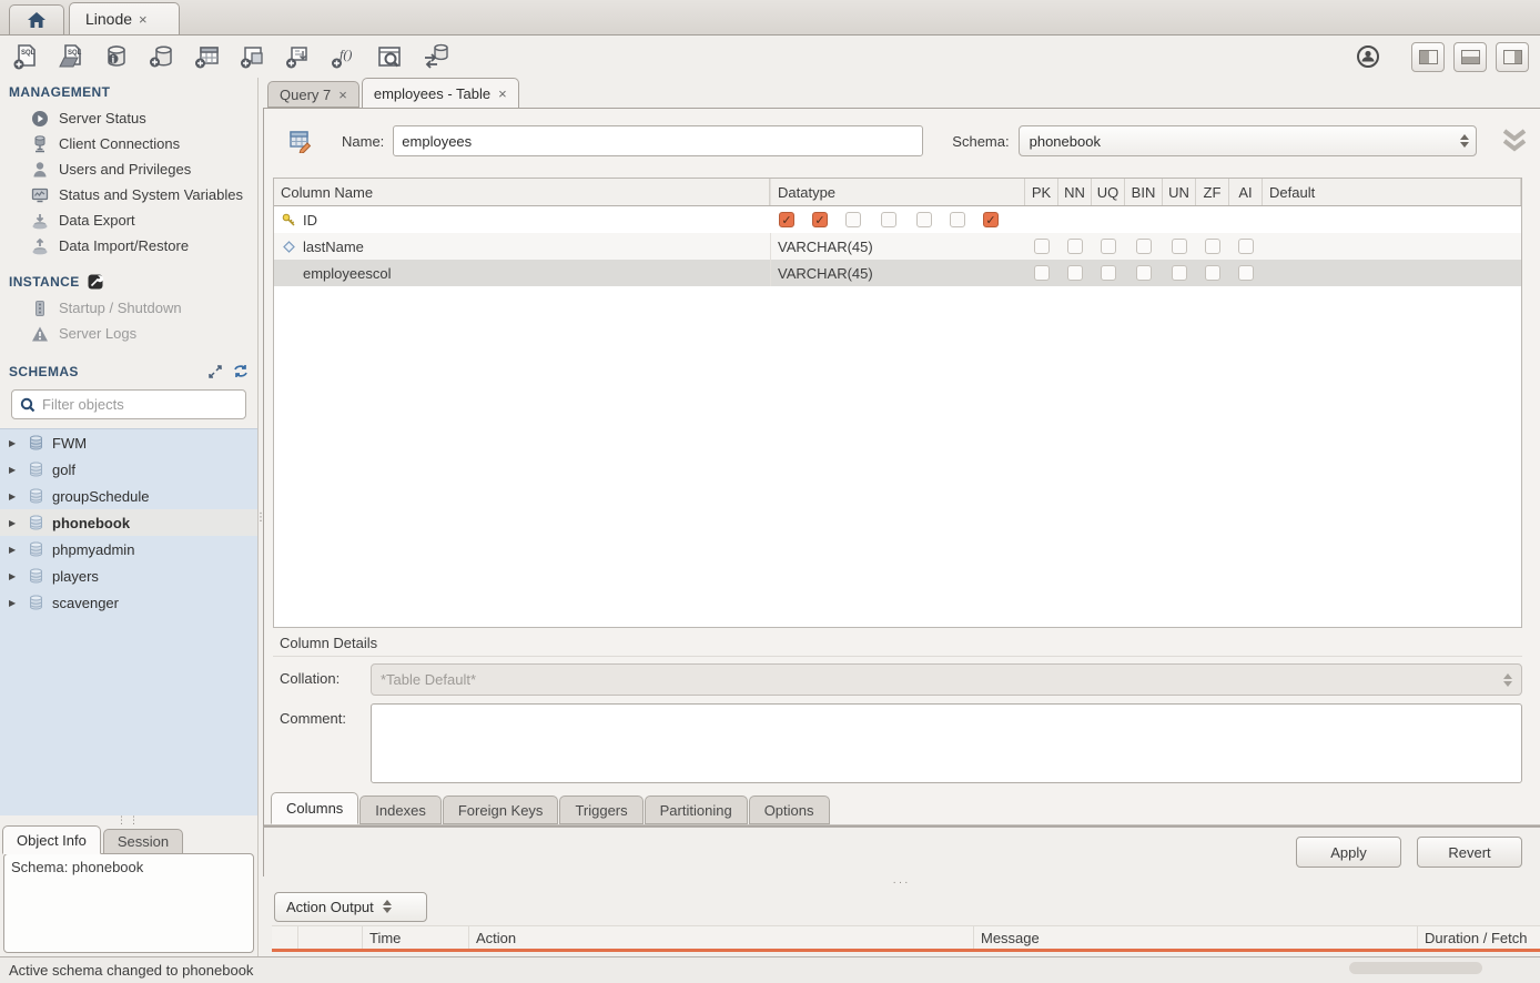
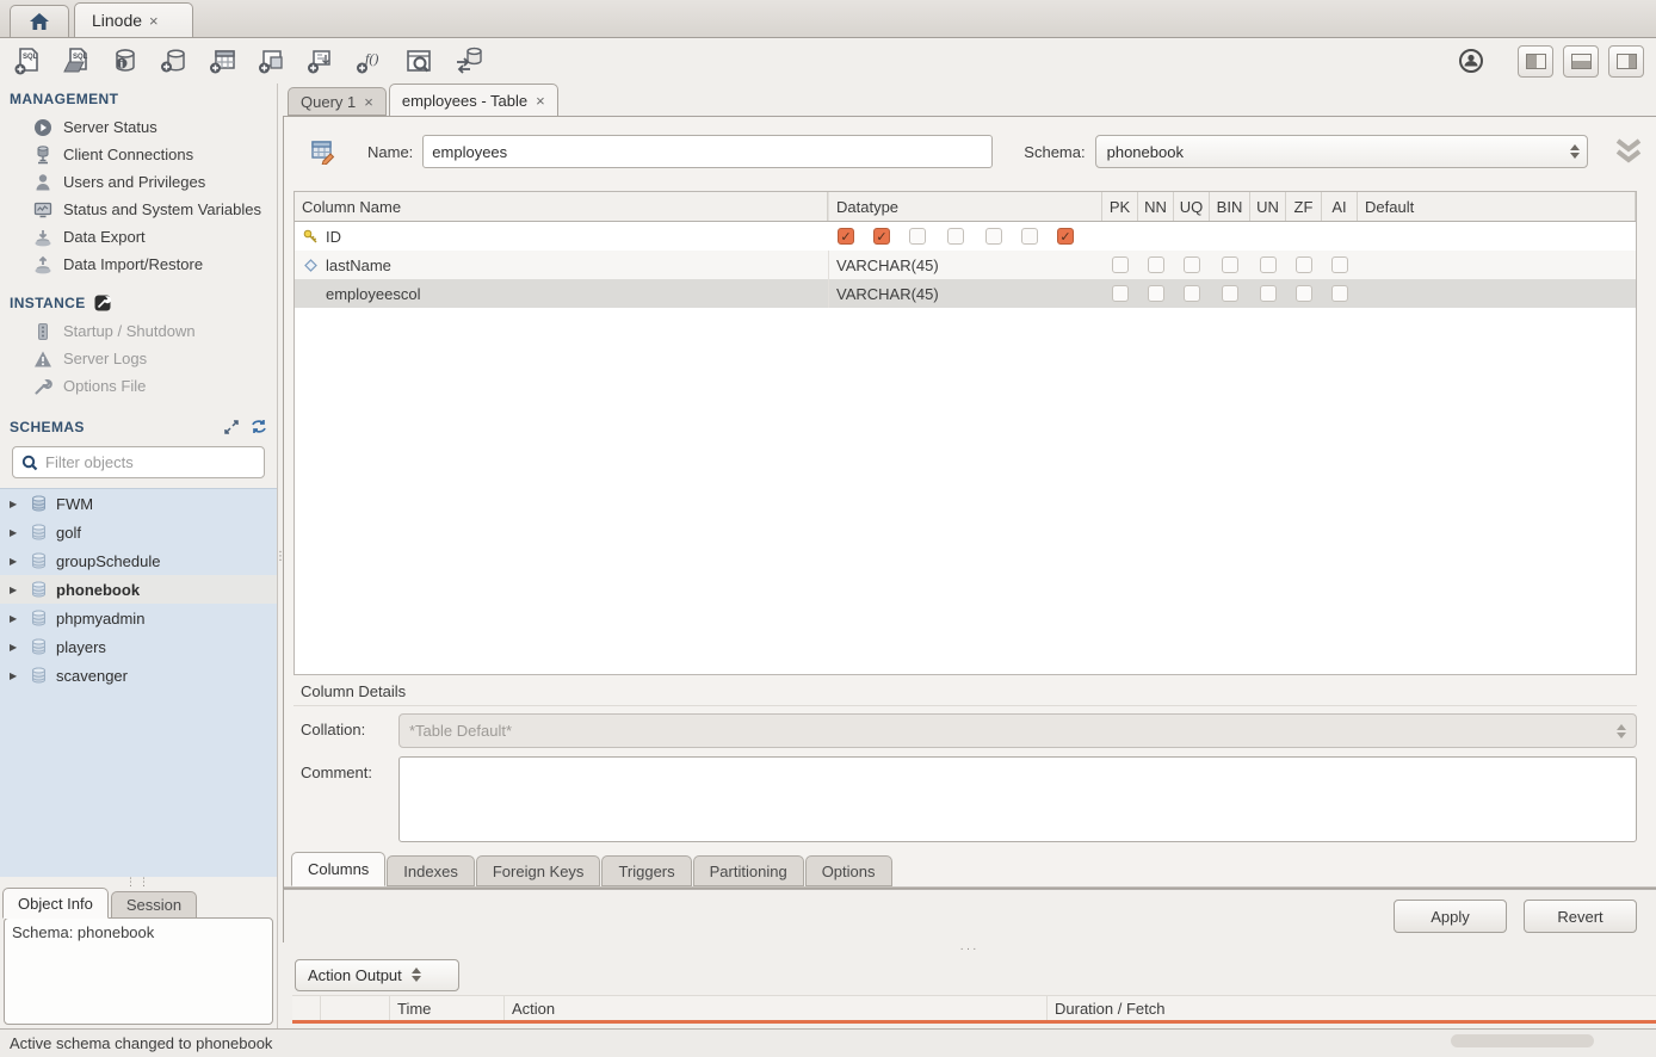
  Linode
  ×
  i
  f()
  MANAGEMENT
  Server Status
  Client Connections
  Users and Privileges
  Status and System Variables
  Data Export
  Data Import/Restore
  INSTANCE
  Startup / Shutdown
  Server Logs
+ Options File
  SCHEMAS
  Filter objects
  ▶
  FWM
  ▶
  golf
  ▶
  groupSchedule
  ▶
  phonebook
  ▶
  phpmyadmin
  ▶
  players
  ▶
  scavenger
  ⋮⋮
  Object Info
  Session
  Schema: phonebook
  ⋮
- Query 7
+ Query 1
  ×
  employees - Table
  ×
  Name:
  employees
  Schema:
  phonebook
  Column Name
  Datatype
  PK
  NN
  UQ
  BIN
  UN
  ZF
  AI
  Default
  ID
  ✓
  ✓
  ✓
  ✓
  ✓
  ✓
  ✓
  lastName
  VARCHAR(45)
  ✓
  ✓
  ✓
  ✓
  ✓
  ✓
  ✓
  employeescol
  VARCHAR(45)
  ✓
  ✓
  ✓
  ✓
  ✓
  ✓
  ✓
  Column Details
  Collation:
  *Table Default*
  Comment:
  Columns
  Indexes
  Foreign Keys
  Triggers
  Partitioning
  Options
  Apply
  Revert
  ···
  Action Output
  Time
  Action
- Message
  Duration / Fetch
  Active schema changed to phonebook
